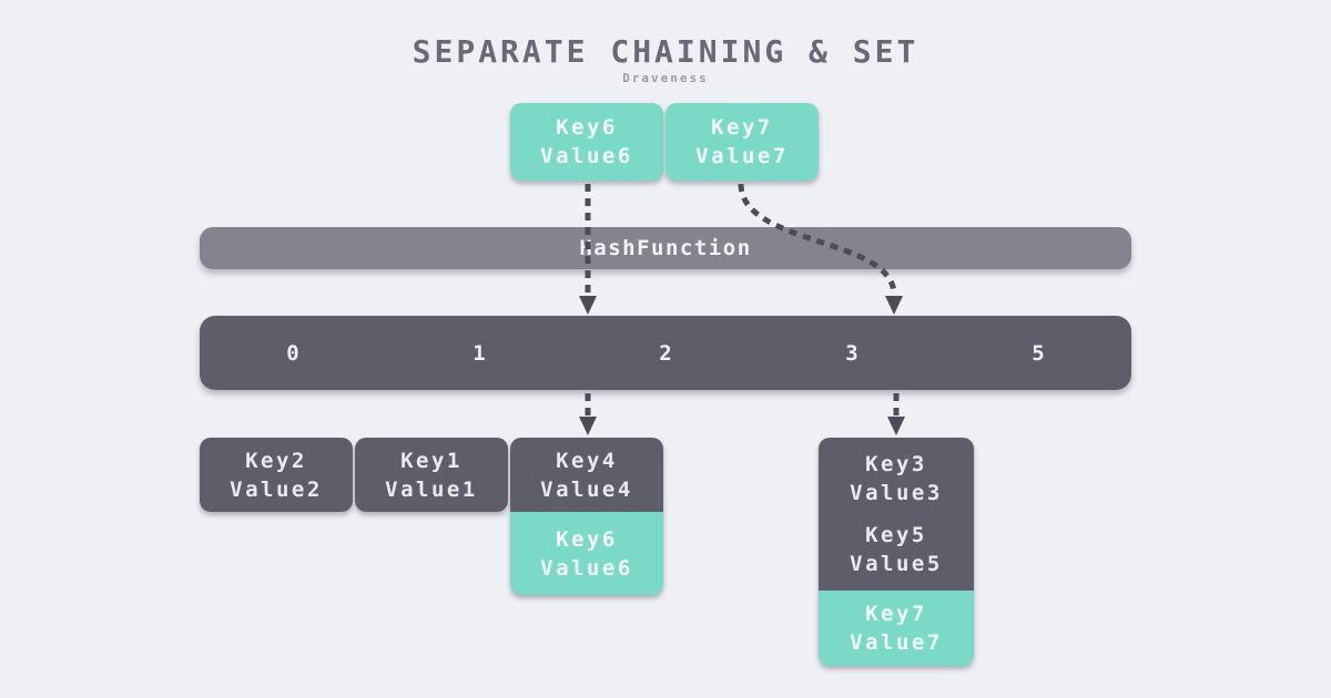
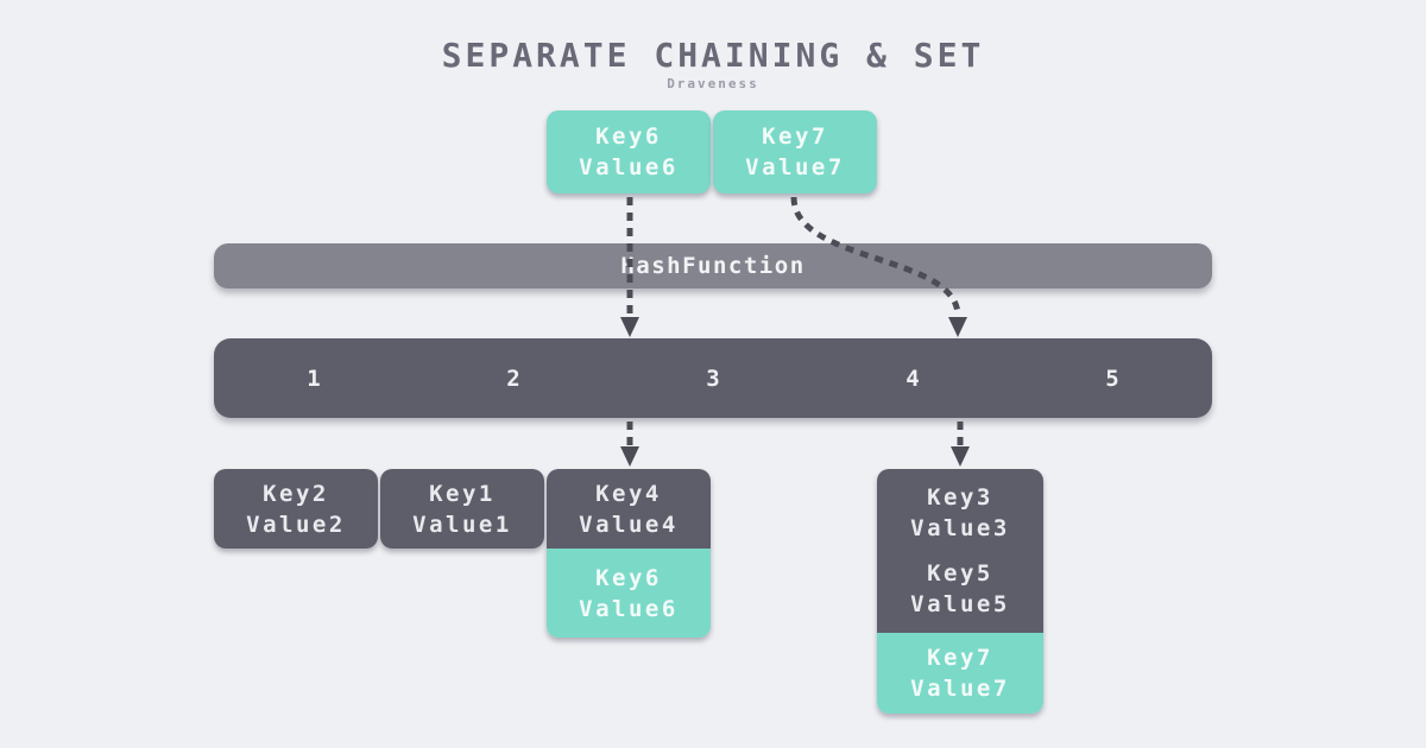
  SEPARATE CHAINING & SET
  Draveness
  Key6
  Value6
  Key7
  Value7
  ashFunction
- 0
  1
  2
  3
+ 4
  5
  Key2
  Value2
  Key1
  Value1
  Key4
  Value4
  Key6
  Value6
  Key3
  Value3
  Key5
  Value5
  Key7
  Value7
